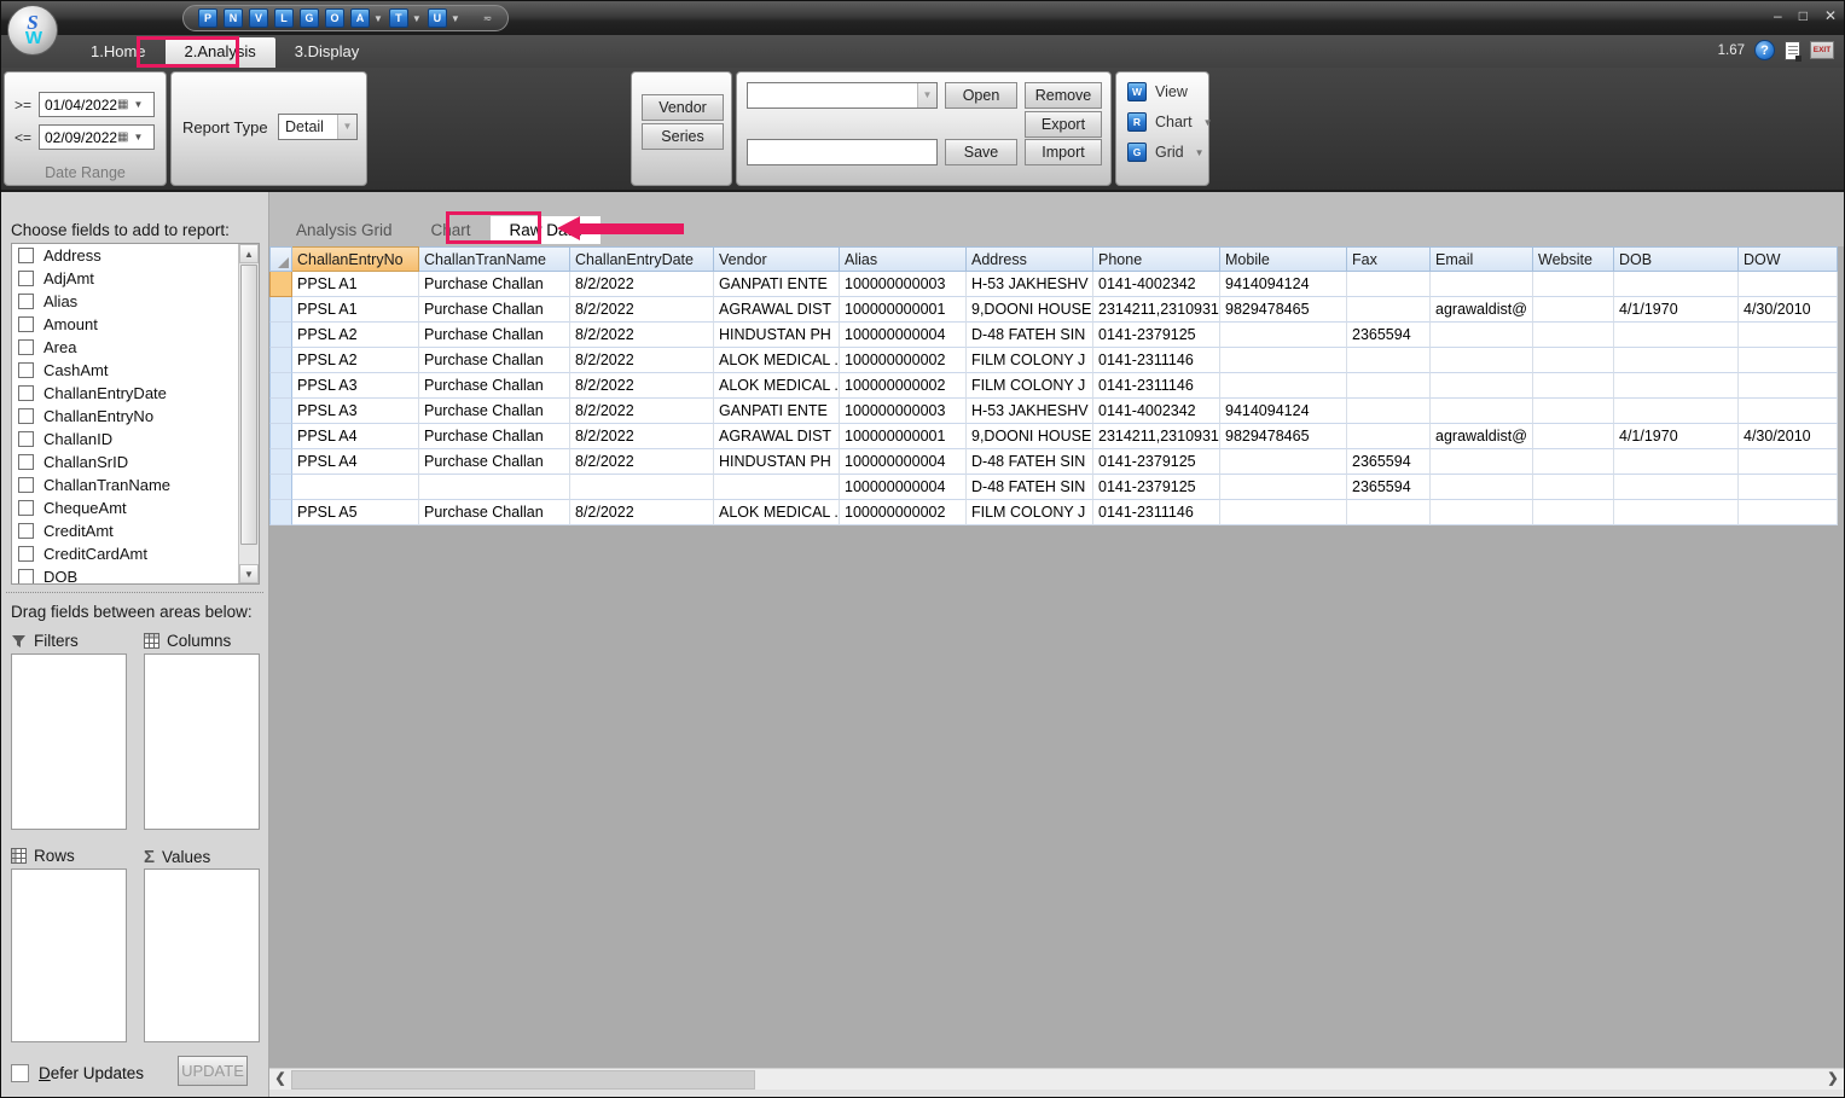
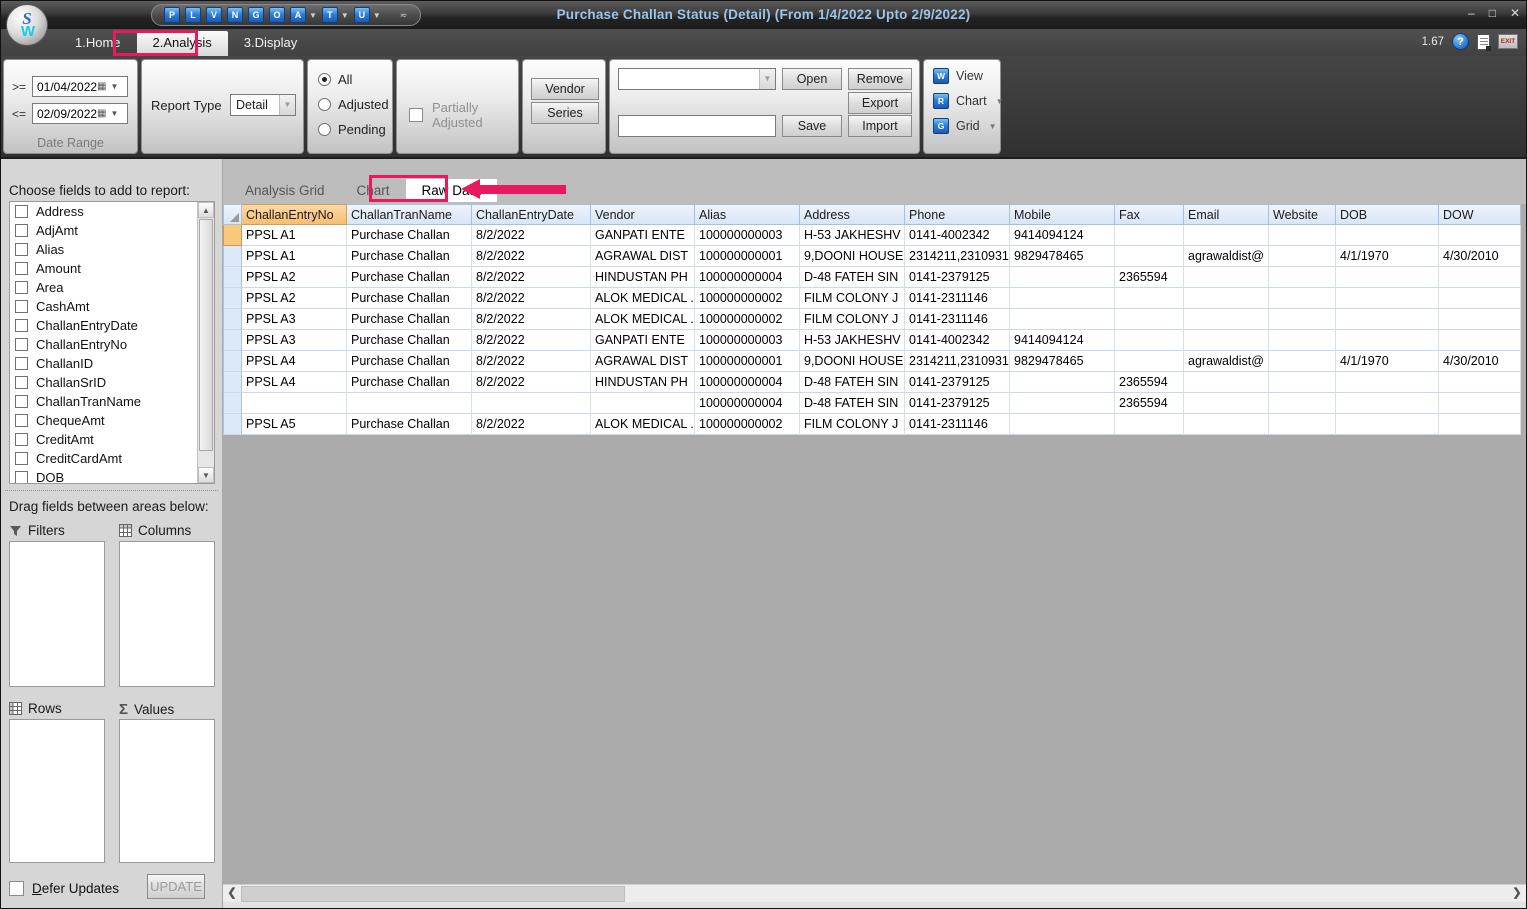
  P
- N
+ L
  V
- L
+ N
  G
  O
  A
  ▼
  T
  ▼
  U
  ▼
  ≂
+ Purchase Challan Status (Detail) (From 1/4/2022 Upto 2/9/2022)
  –
  □
  ✕
  S
  W
  1.Home
  2.Analysis
  3.Display
  1.67
  ?
  >=
  01/04/2022
  ▦
  ▼
  <=
  02/09/2022
  ▦
  ▼
  Date Range
  Report Type
  Detail
  ▼
+ All
+ Adjusted
+ Pending
+ Partially Adjusted
  Vendor
  Series
  ▼
  Open
  Save
  Remove
  Export
  Import
  W
  View
  R
  Chart
  ▼
  G
  Grid
  ▼
  Choose fields to add to report:
  Address
  AdjAmt
  Alias
  Amount
  Area
  CashAmt
  ChallanEntryDate
  ChallanEntryNo
  ChallanID
  ChallanSrID
  ChallanTranName
  ChequeAmt
  CreditAmt
  CreditCardAmt
  DOB
  ▲
  ▼
  Drag fields between areas below:
  Filters
  Columns
  Rows
  Σ
  Values
  Defer Updates
  UPDATE
  Analysis Grid
  Chart
  Raw Data
  ChallanEntryNo
  ChallanTranName
  ChallanEntryDate
  Vendor
  Alias
  Address
  Phone
  Mobile
  Fax
  Email
  Website
  DOB
  DOW
  PPSL A1
  Purchase Challan
  8/2/2022
  GANPATI ENTE
  100000000003
  H-53 JAKHESHV
  0141-4002342
  9414094124
  PPSL A1
  Purchase Challan
  8/2/2022
  AGRAWAL DIST
  100000000001
  9,DOONI HOUSE
  2314211,2310931
  9829478465
  agrawaldist@
  4/1/1970
  4/30/2010
  PPSL A2
  Purchase Challan
  8/2/2022
  HINDUSTAN PH
  100000000004
  D-48 FATEH SIN
  0141-2379125
  2365594
  PPSL A2
  Purchase Challan
  8/2/2022
  ALOK MEDICAL .
  100000000002
  FILM COLONY J
  0141-2311146
  PPSL A3
  Purchase Challan
  8/2/2022
  ALOK MEDICAL .
  100000000002
  FILM COLONY J
  0141-2311146
  PPSL A3
  Purchase Challan
  8/2/2022
  GANPATI ENTE
  100000000003
  H-53 JAKHESHV
  0141-4002342
  9414094124
  PPSL A4
  Purchase Challan
  8/2/2022
  AGRAWAL DIST
  100000000001
  9,DOONI HOUSE
  2314211,2310931
  9829478465
  agrawaldist@
  4/1/1970
  4/30/2010
  PPSL A4
  Purchase Challan
  8/2/2022
  HINDUSTAN PH
  100000000004
  D-48 FATEH SIN
  0141-2379125
  2365594
  100000000004
  D-48 FATEH SIN
  0141-2379125
  2365594
  PPSL A5
  Purchase Challan
  8/2/2022
  ALOK MEDICAL .
  100000000002
  FILM COLONY J
  0141-2311146
  ❮
  ❯
